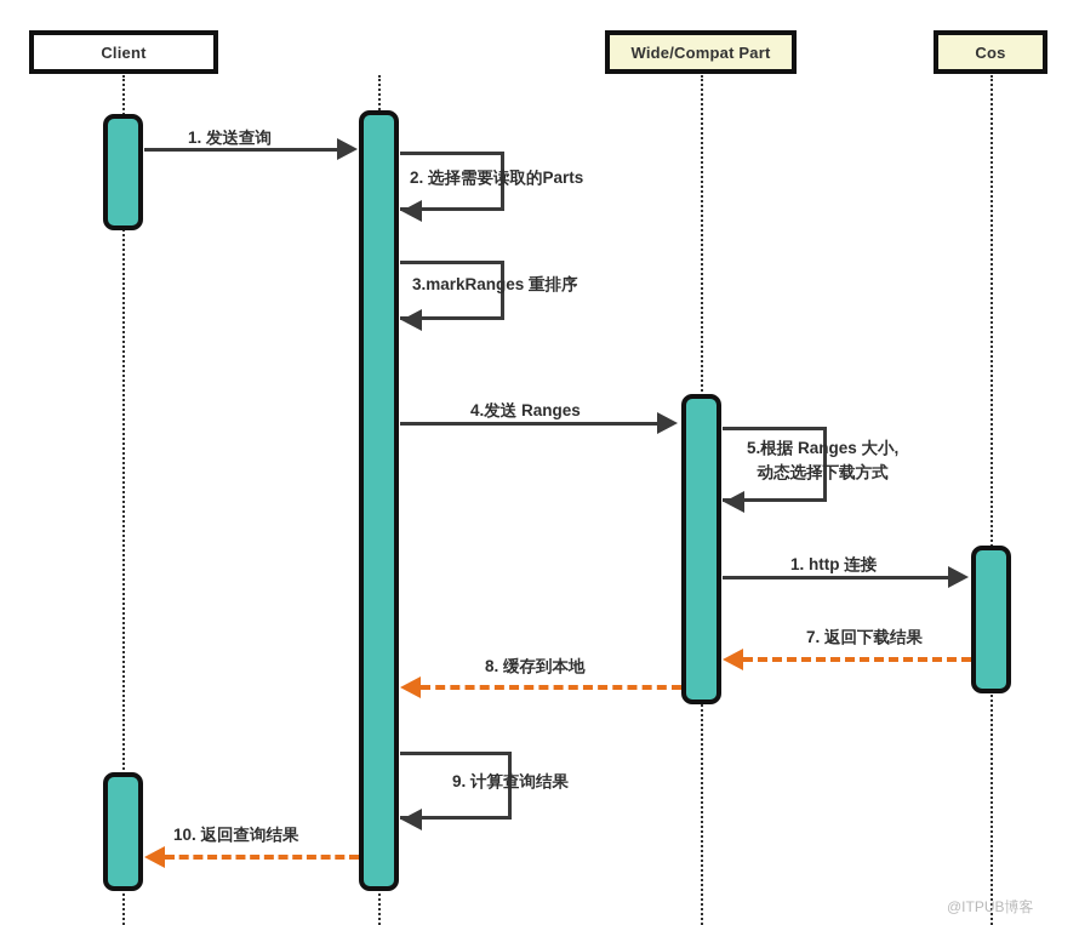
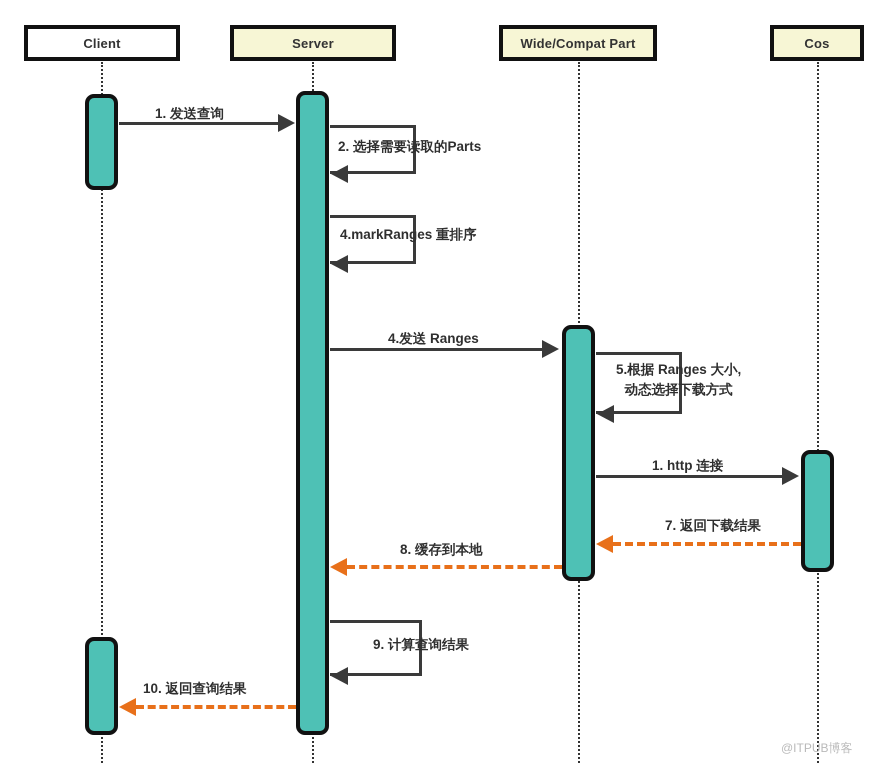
  Client
+ Server
  Wide/Compat Part
  Cos
  1. 发送查询
  2. 选择需要读取的Parts
- 3.markRanges 重排序
+ 4.markRanges 重排序
  4.发送 Ranges
  5.根据 Ranges 大小,
  动态选择下载方式
  1. http 连接
  7. 返回下载结果
  8. 缓存到本地
  9. 计算查询结果
  10. 返回查询结果
  @ITPUB博客
